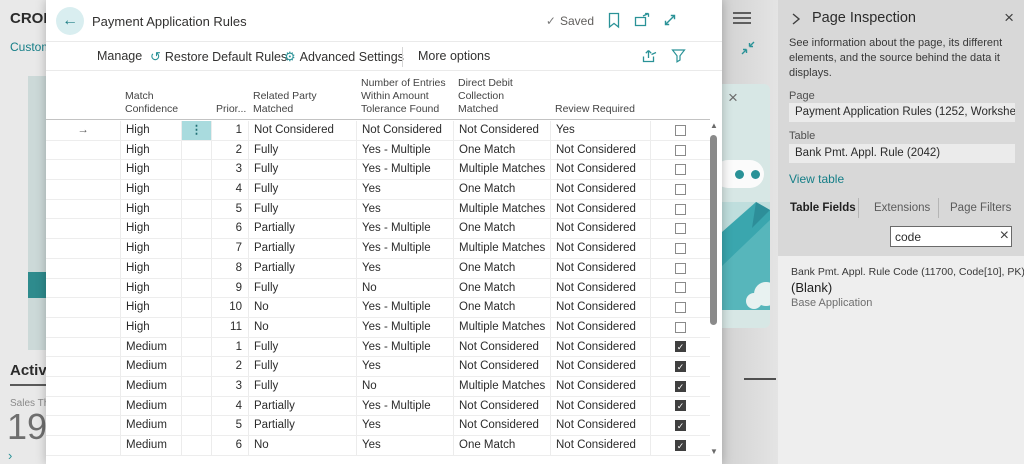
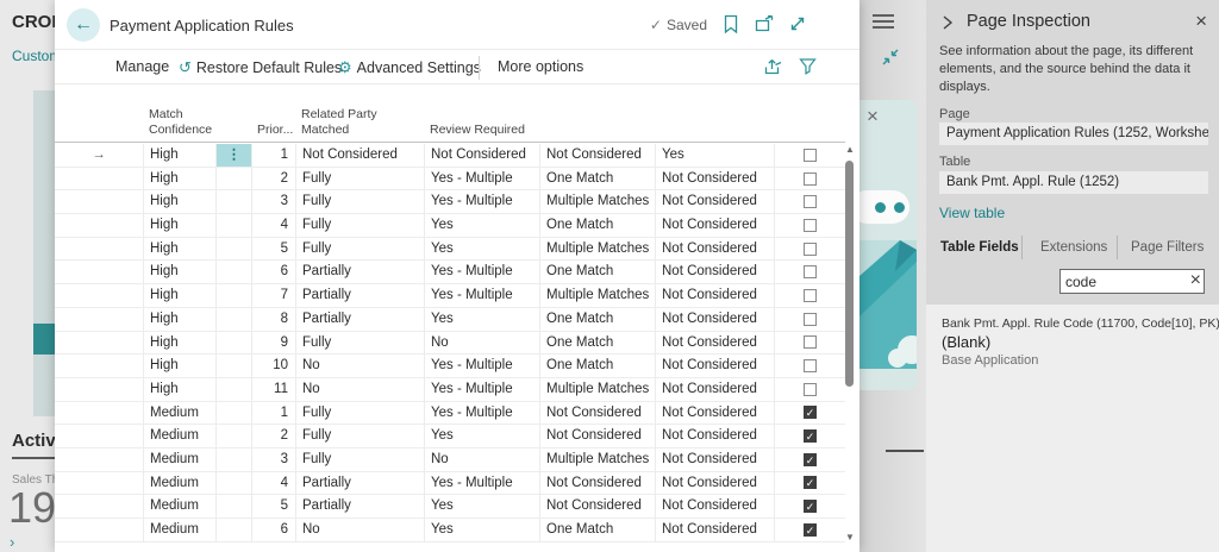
  CRO
  Custo
  Activ
  Sales T
  19
  ›
  ×
  ←
  Payment Application Rules
  ✓ Saved
  Manage
  ↺ Restore Default Rules
  ⚙ Advanced Settings
  More options
  Match Confidence
  Prior...
  Related Party Matched
- Number of Entries Within Amount Tolerance Found
- Direct Debit Collection Matched
  Review Required
  →
  High
  ⋮
  1
  Not Considered
  Not Considered
  Not Considered
  Yes
  High
  2
  Fully
  Yes - Multiple
  One Match
  Not Considered
  High
  3
  Fully
  Yes - Multiple
  Multiple Matches
  Not Considered
  High
  4
  Fully
  Yes
  One Match
  Not Considered
  High
  5
  Fully
  Yes
  Multiple Matches
  Not Considered
  High
  6
  Partially
  Yes - Multiple
  One Match
  Not Considered
  High
  7
  Partially
  Yes - Multiple
  Multiple Matches
  Not Considered
  High
  8
  Partially
  Yes
  One Match
  Not Considered
  High
  9
  Fully
  No
  One Match
  Not Considered
  High
  10
  No
  Yes - Multiple
  One Match
  Not Considered
  High
  11
  No
  Yes - Multiple
  Multiple Matches
  Not Considered
  Medium
  1
  Fully
  Yes - Multiple
  Not Considered
  Not Considered
  ✓
  Medium
  2
  Fully
  Yes
  Not Considered
  Not Considered
  ✓
  Medium
  3
  Fully
  No
  Multiple Matches
  Not Considered
  ✓
  Medium
  4
  Partially
  Yes - Multiple
  Not Considered
  Not Considered
  ✓
  Medium
  5
  Partially
  Yes
  Not Considered
  Not Considered
  ✓
  Medium
  6
  No
  Yes
  One Match
  Not Considered
  ✓
  ▲
  ▼
  Page Inspection
  ×
  See information about the page, its different elements, and the source behind the data it displays.
  Page
  Payment Application Rules (1252, Workshe
  Table
- Bank Pmt. Appl. Rule (2042)
+ Bank Pmt. Appl. Rule (1252)
  View table
  Table Fields
  Extensions
  Page Filters
  code
  ×
  Bank Pmt. Appl. Rule Code (11700, Code[10], PK)
  (Blank)
  Base Application
